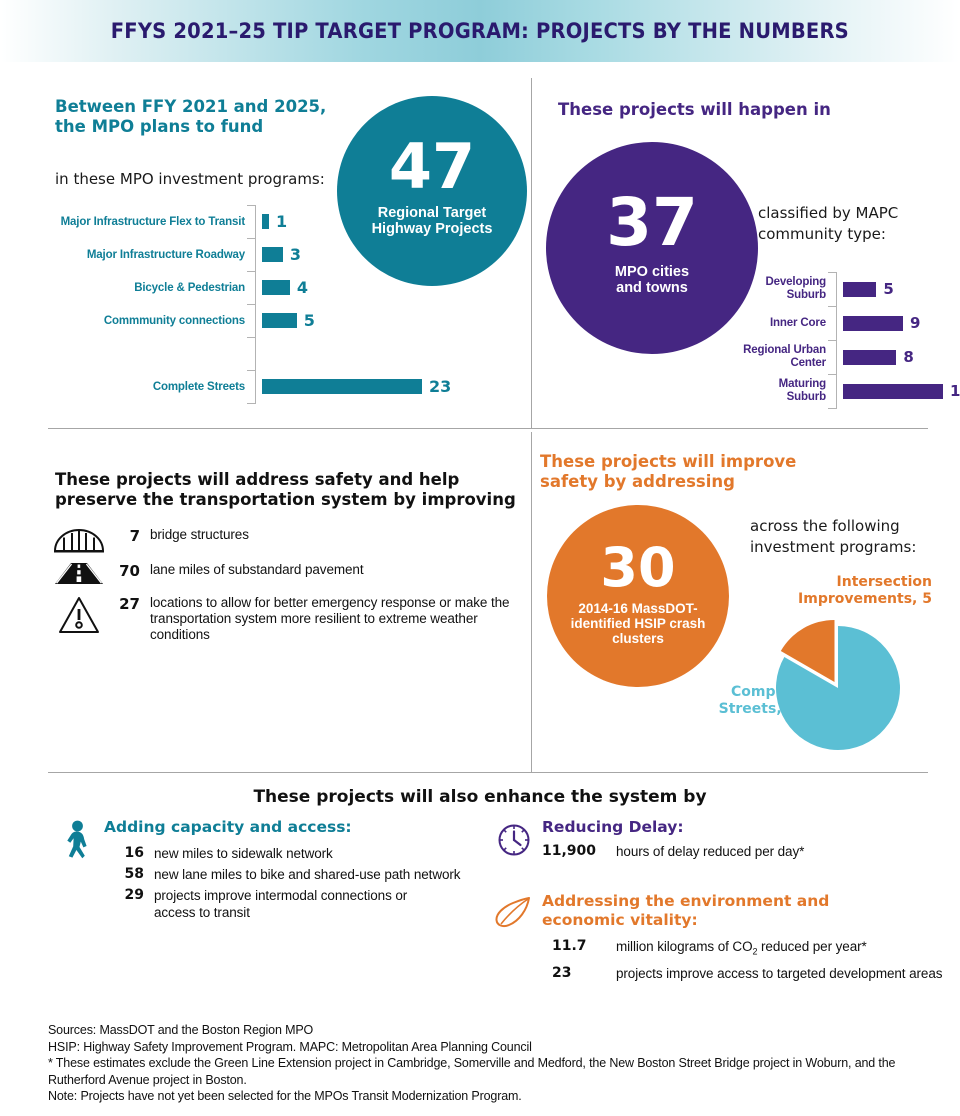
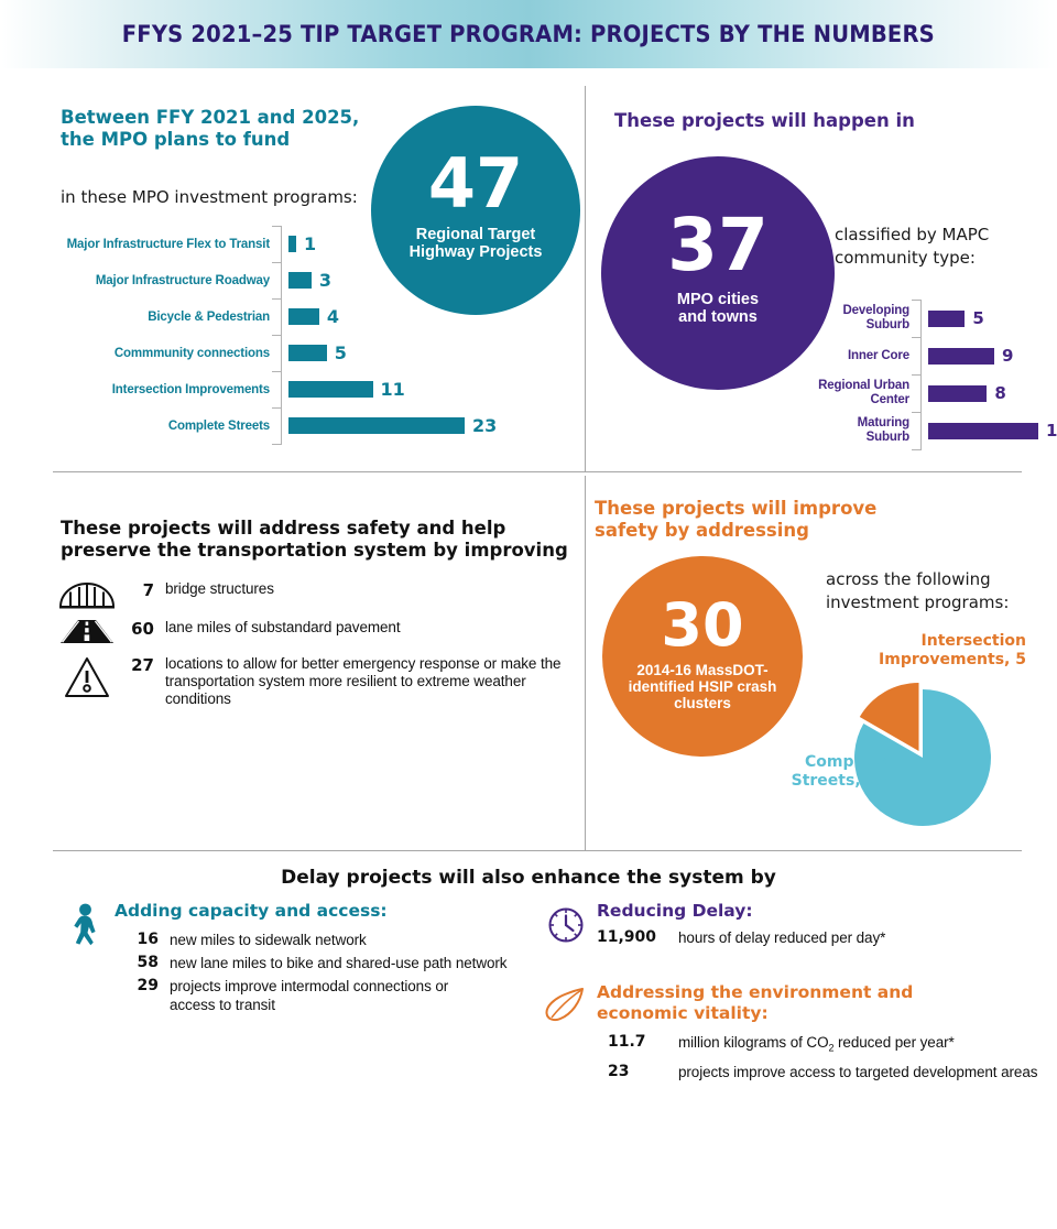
  FFYS 2021–25 TIP TARGET PROGRAM: PROJECTS BY THE NUMBERS
  Between FFY 2021 and 2025,
  the MPO plans to fund
  in these MPO investment programs:
  47
  Regional Target
  Highway Projects
  Major Infrastructure Flex to Transit
  1
  Major Infrastructure Roadway
  3
  Bicycle & Pedestrian
  4
  Commmunity connections
  5
+ Intersection Improvements
+ 11
  Complete Streets
  23
  These projects will happen in
  37
  MPO cities
  and towns
  classified by MAPC
  community type:
  Developing Suburb
  5
  Inner Core
  9
  Regional Urban Center
  8
  Maturing Suburb
  These projects will address safety and help
  preserve the transportation system by improving
  7
  bridge structures
- 70
+ 60
  lane miles of substandard pavement
  27
  locations to allow for better emergency response or make the transportation system more resilient to extreme weather conditions
  These projects will improve
  safety by addressing
  30
  2014-16 MassDOT-
  identified HSIP crash
  clusters
  across the following
  investment programs:
  Intersection
  Improvements, 5
  Complete
  Streets, 25
- These projects will also enhance the system by
+ Delay projects will also enhance the system by
  Adding capacity and access:
  16
  new miles to sidewalk network
  58
  new lane miles to bike and shared-use path network
  29
  projects improve intermodal connections or access to transit
  Reducing Delay:
  11,900
  hours of delay reduced per day*
  Addressing the environment and
  economic vitality:
  11.7
  million kilograms of CO2 reduced per year*
  23
  projects improve access to targeted development areas
- Sources: MassDOT and the Boston Region MPO
- HSIP: Highway Safety Improvement Program. MAPC: Metropolitan Area Planning Council
- * These estimates exclude the Green Line Extension project in Cambridge, Somerville and Medford, the New Boston Street Bridge project in Woburn, and the Rutherford Avenue project in Boston.
- Note: Projects have not yet been selected for the MPOs Transit Modernization Program.
